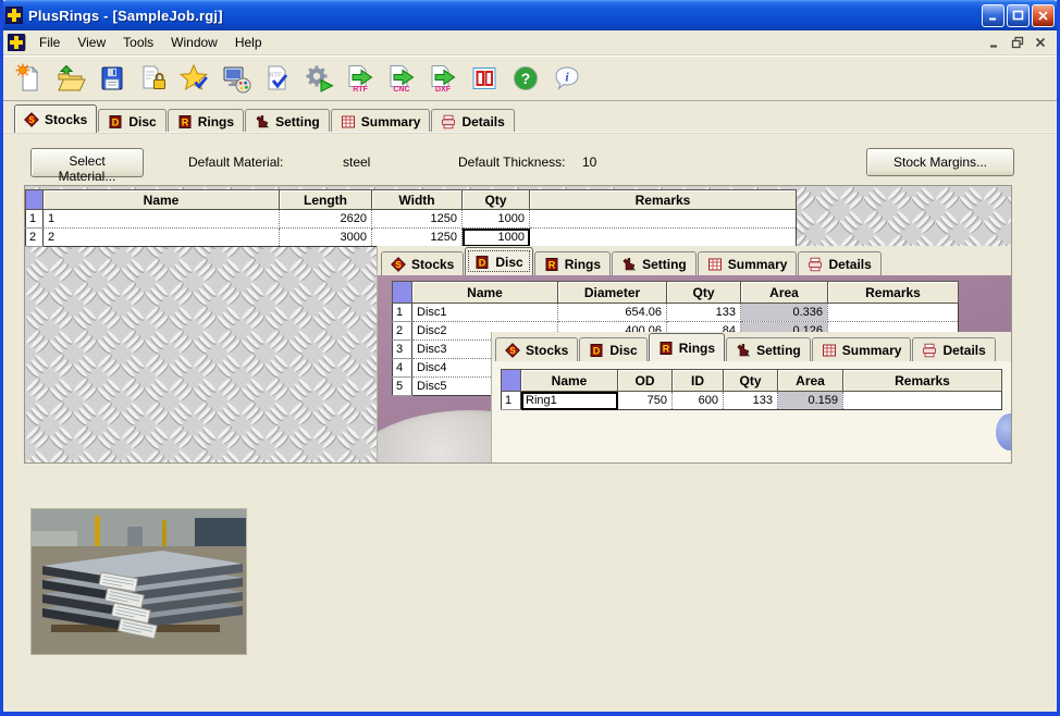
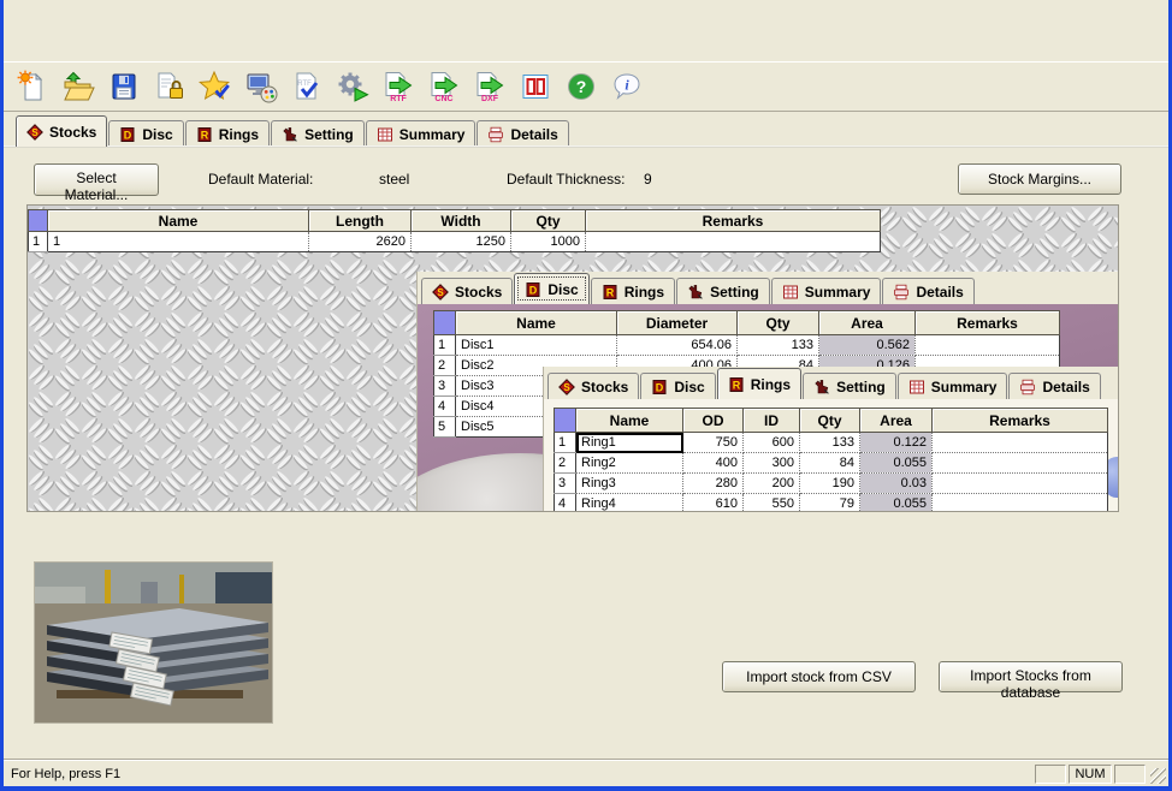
- PlusRings - [SampleJob.rgj]
- File
- View
- Tools
- Window
- Help
  Stocks
  Disc
  Rings
  Setting
  Summary
  Details
  Select Material...
  Default Material:
  steel
  Default Thickness:
- 10
+ 9
  Stock Margins...
  	Name	Length	Width	Qty	Remarks
  1	1	2620	1250	1000
- 2	2	3000	1250	1000
  Stocks
  Disc
  Rings
  Setting
  Summary
  Details
  	Name	Diameter	Qty	Area	Remarks
- 1	Disc1	654.06	133	0.336
+ 1	Disc1	654.06	133	0.562
  2	Disc2	400.06	84	0.126
  3	Disc3
  4	Disc4
  5	Disc5
  Stocks
  Disc
  Rings
  Setting
  Summary
  Details
  	Name	OD	ID	Qty	Area	Remarks
- 1	Ring1	750	600	133	0.159
+ 1	Ring1	750	600	133	0.122
+ 2	Ring2	400	300	84	0.055
+ 3	Ring3	280	200	190	0.03
+ 4	Ring4	610	550	79	0.055
+ Import stock from CSV
+ Import Stocks from database
+ For Help, press F1
+ NUM
